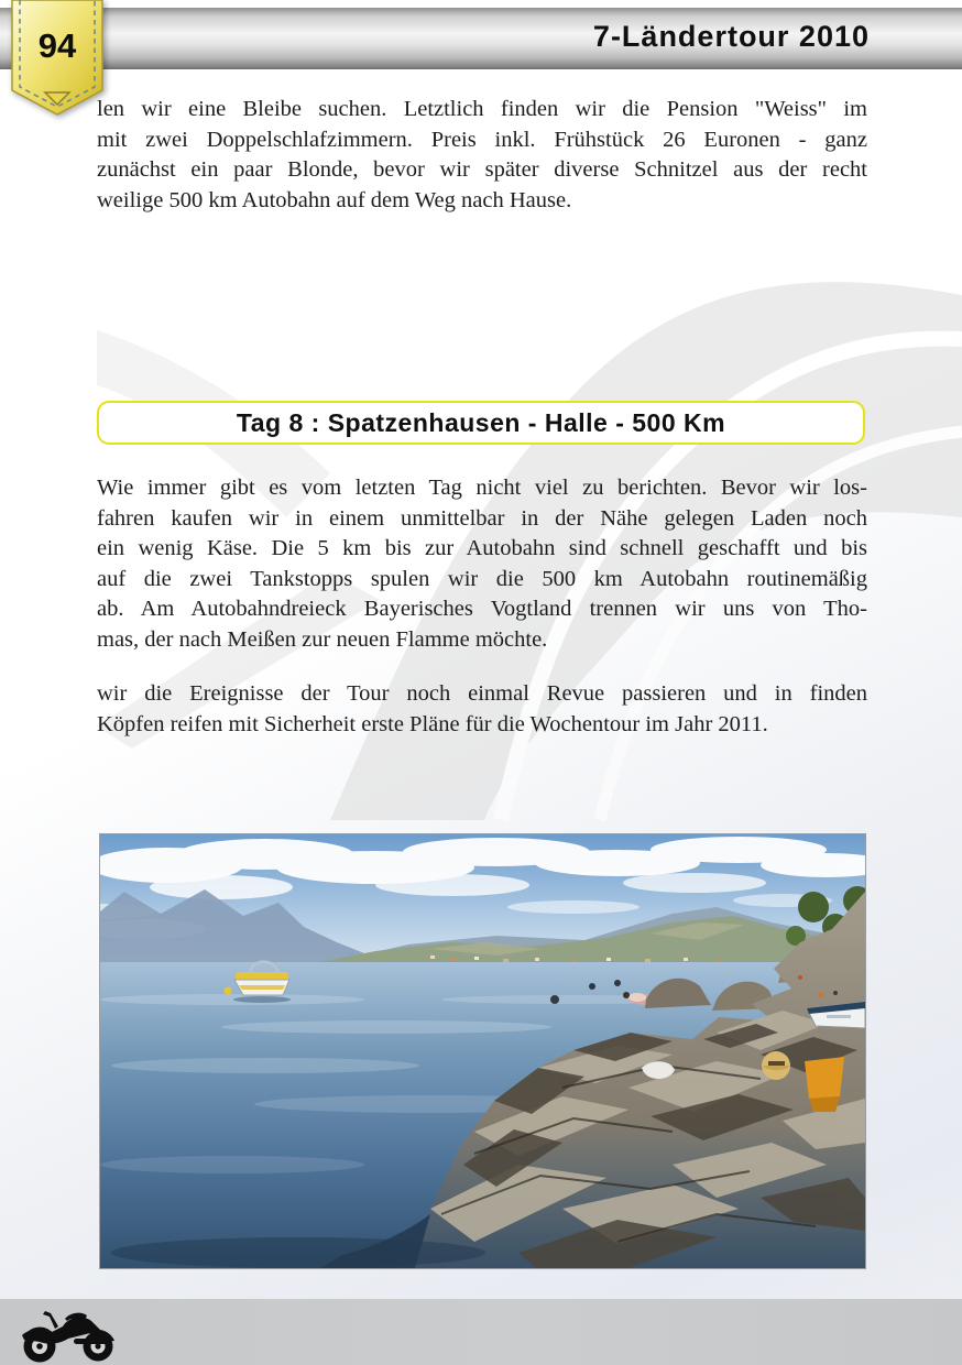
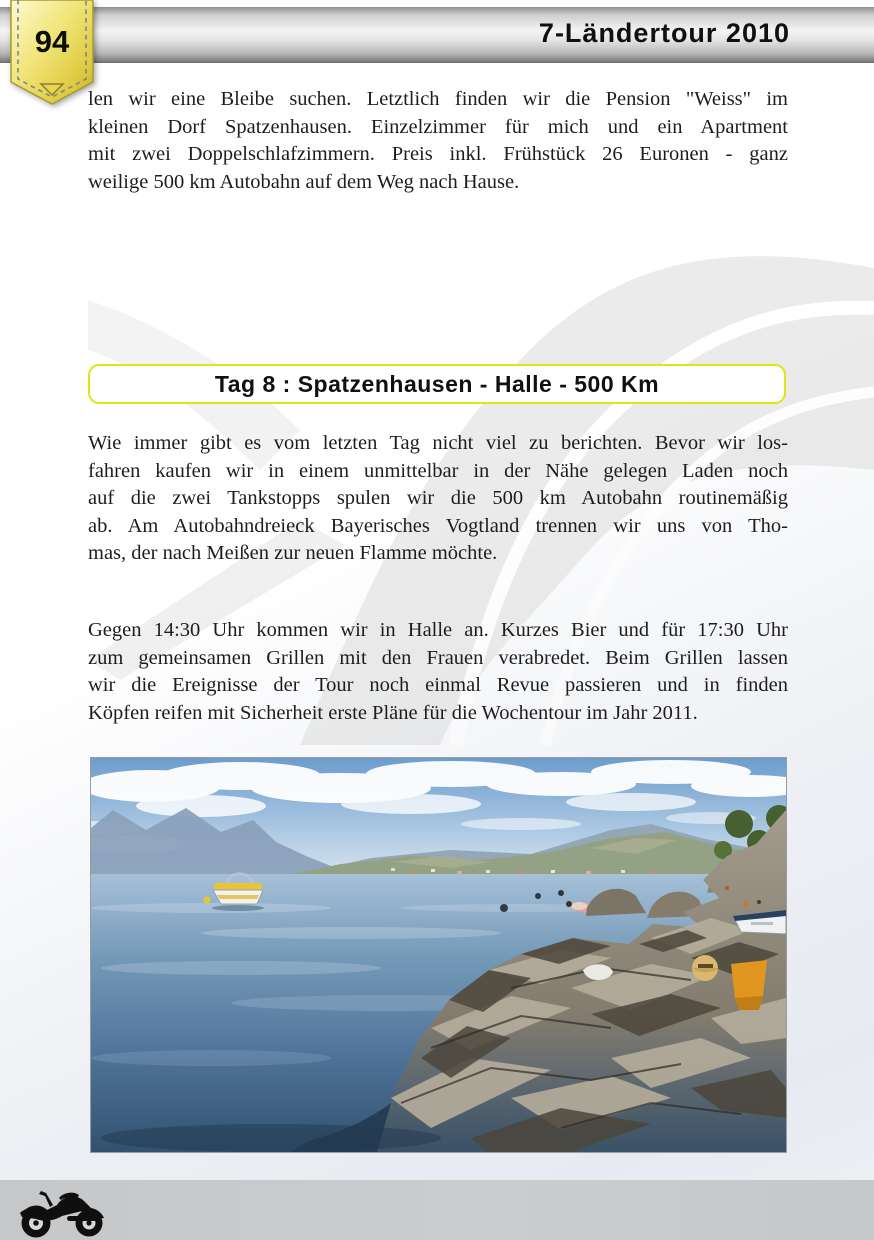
  7-Ländertour 2010
  94
  len wir eine Bleibe suchen. Letztlich finden wir die Pension "Weiss" im
+ kleinen Dorf Spatzenhausen. Einzelzimmer für mich und ein Apartment
  mit zwei Doppelschlafzimmern. Preis inkl. Frühstück 26 Euronen - ganz
- zunächst ein paar Blonde, bevor wir später diverse Schnitzel aus der recht
  weilige 500 km Autobahn auf dem Weg nach Hause.
  Tag 8 : Spatzenhausen - Halle - 500 Km
  Wie immer gibt es vom letzten Tag nicht viel zu berichten. Bevor wir los-
  fahren kaufen wir in einem unmittelbar in der Nähe gelegen Laden noch
- ein wenig Käse. Die 5 km bis zur Autobahn sind schnell geschafft und bis
  auf die zwei Tankstopps spulen wir die 500 km Autobahn routinemäßig
  ab. Am Autobahndreieck Bayerisches Vogtland trennen wir uns von Tho-
  mas, der nach Meißen zur neuen Flamme möchte.
+ Gegen 14:30 Uhr kommen wir in Halle an. Kurzes Bier und für 17:30 Uhr
+ zum gemeinsamen Grillen mit den Frauen verabredet. Beim Grillen lassen
  wir die Ereignisse der Tour noch einmal Revue passieren und in finden
  Köpfen reifen mit Sicherheit erste Pläne für die Wochentour im Jahr 2011.
